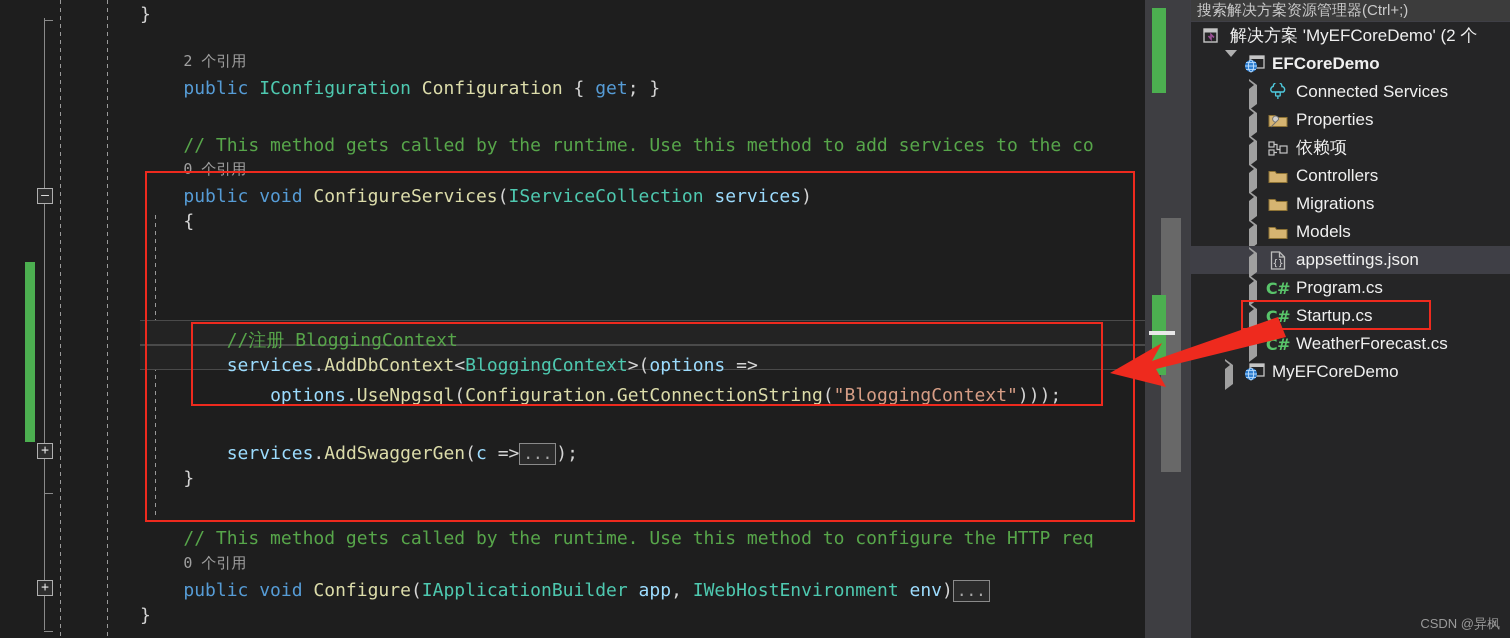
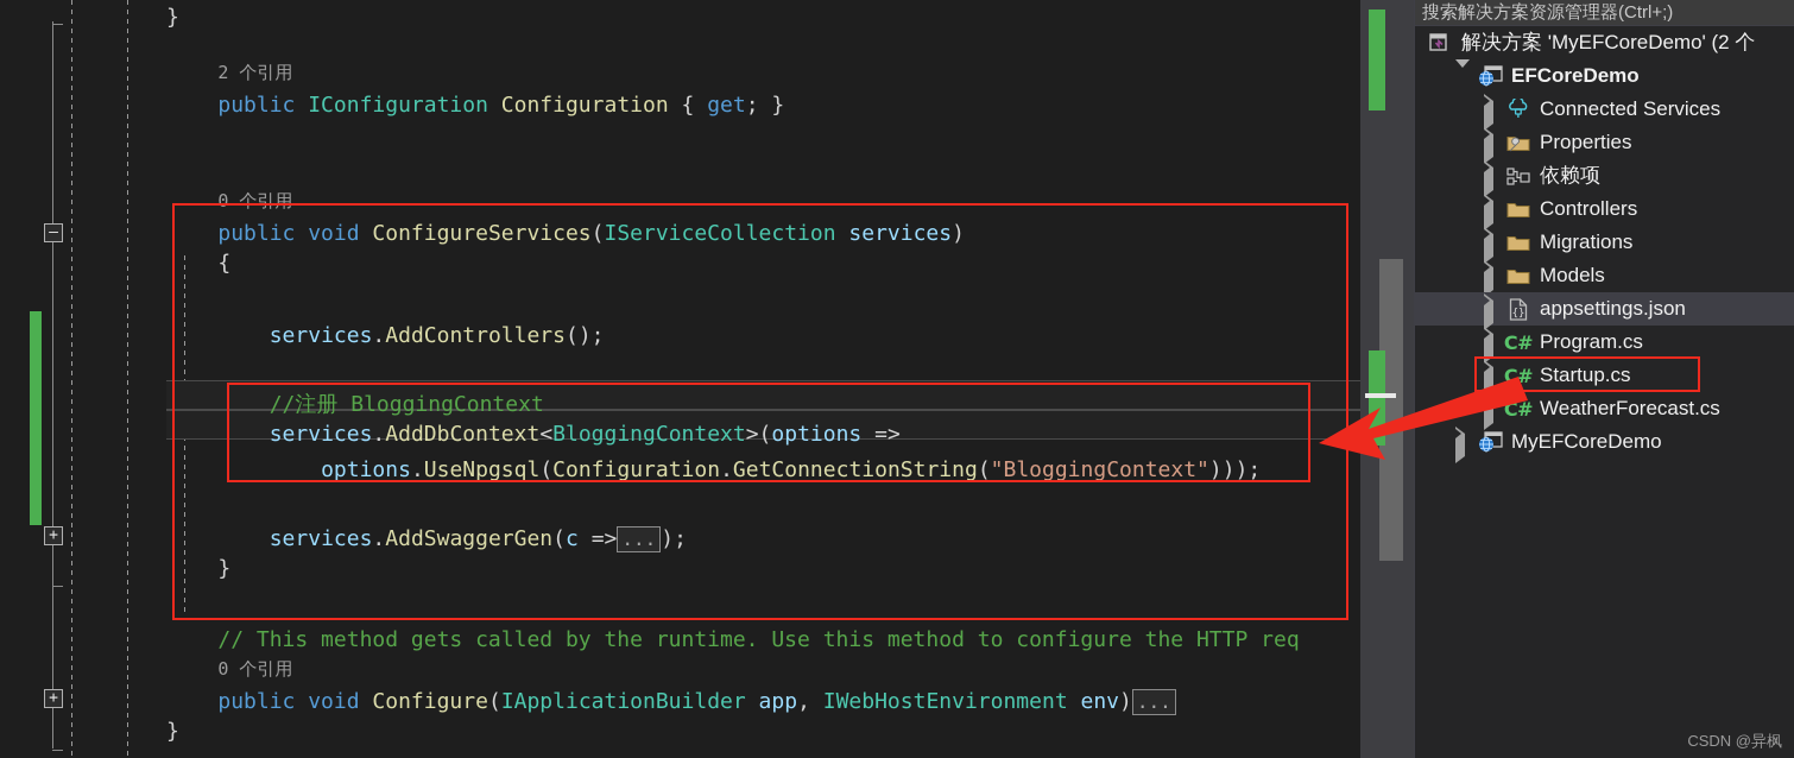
  –
  +
  +
  }
  2 个引用
  public IConfiguration Configuration { get; }
- // This method gets called by the runtime. Use this method to add services to the co
  0 个引用
  public void ConfigureServices(IServiceCollection services)
  {
+ services.AddControllers();
  //注册 BloggingContext
  services.AddDbContext<BloggingContext>(options =>
  options.UseNpgsql(Configuration.GetConnectionString("BloggingContext")));
  services.AddSwaggerGen(c => ... );
  }
  // This method gets called by the runtime. Use this method to configure the HTTP req
  0 个引用
  public void Configure(IApplicationBuilder app, IWebHostEnvironment env) ...
  }
  搜索解决方案资源管理器(Ctrl+;)
  解决方案 'MyEFCoreDemo' (2 个
  EFCoreDemo
  Connected Services
  Properties
  依赖项
  Controllers
  Migrations
  Models
  {}
  appsettings.json
  C#
  Program.cs
  C#
  Startup.cs
  C#
  WeatherForecast.cs
  MyEFCoreDemo
  CSDN @异枫
